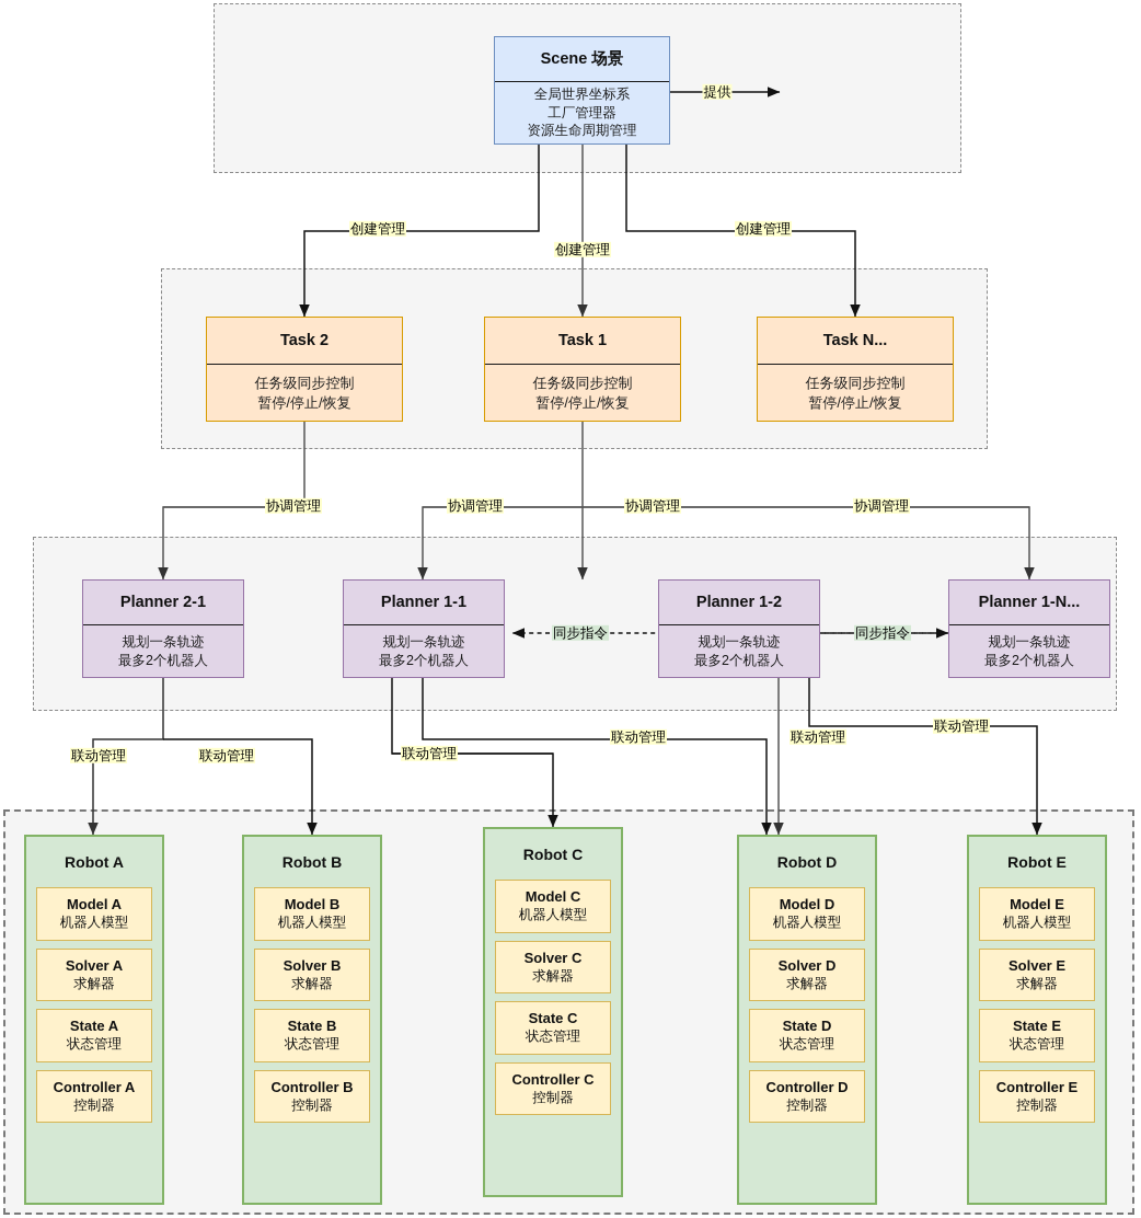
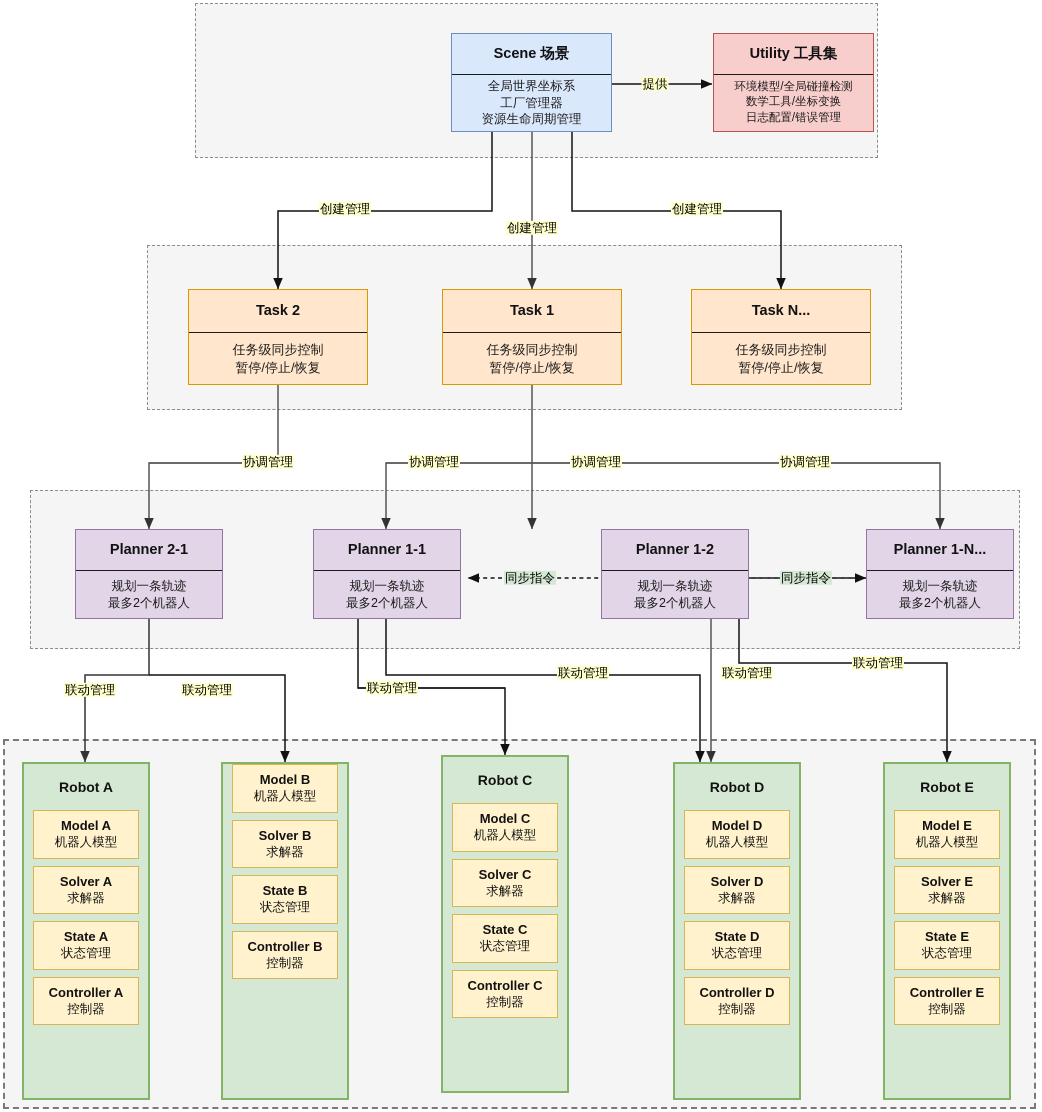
  Scene 场景
  全局世界坐标系
  工厂管理器
  资源生命周期管理
+ Utility 工具集
+ 环境模型/全局碰撞检测
+ 数学工具/坐标变换
+ 日志配置/错误管理
  Task 2
  任务级同步控制
  暂停/停止/恢复
  Task 1
  任务级同步控制
  暂停/停止/恢复
  Task N...
  任务级同步控制
  暂停/停止/恢复
  Planner 2-1
  规划一条轨迹
  最多2个机器人
  Planner 1-1
  规划一条轨迹
  最多2个机器人
  Planner 1-2
  规划一条轨迹
  最多2个机器人
  Planner 1-N...
  规划一条轨迹
  最多2个机器人
  Robot A
  Model A
  机器人模型
  Solver A
  求解器
  State A
  状态管理
  Controller A
  控制器
- Robot B
  Model B
  机器人模型
  Solver B
  求解器
  State B
  状态管理
  Controller B
  控制器
  Robot C
  Model C
  机器人模型
  Solver C
  求解器
  State C
  状态管理
  Controller C
  控制器
  Robot D
  Model D
  机器人模型
  Solver D
  求解器
  State D
  状态管理
  Controller D
  控制器
  Robot E
  Model E
  机器人模型
  Solver E
  求解器
  State E
  状态管理
  Controller E
  控制器
  提供
  创建管理
  创建管理
  创建管理
  协调管理
  协调管理
  协调管理
  协调管理
  同步指令
  同步指令
  联动管理
  联动管理
  联动管理
  联动管理
  联动管理
  联动管理
